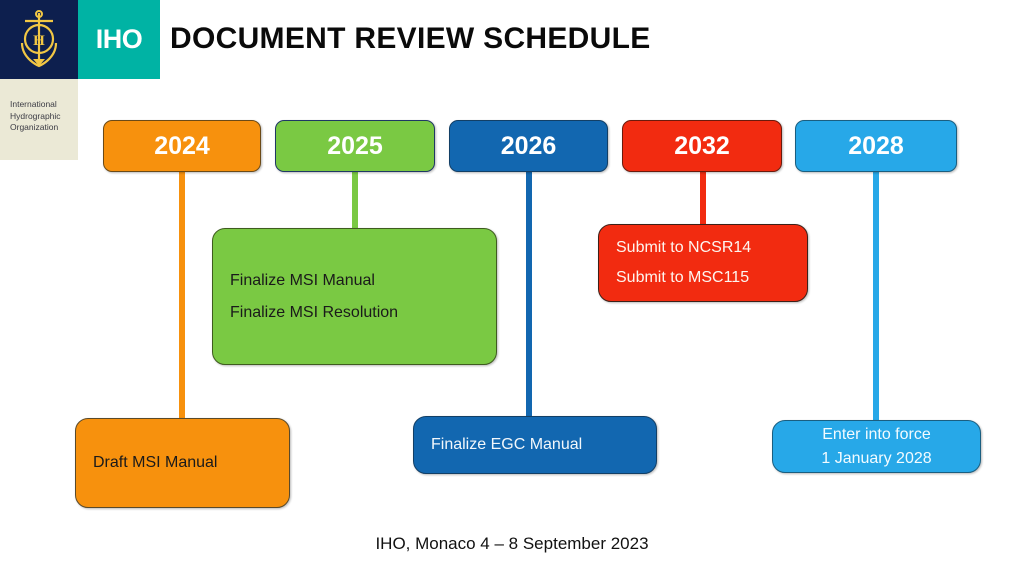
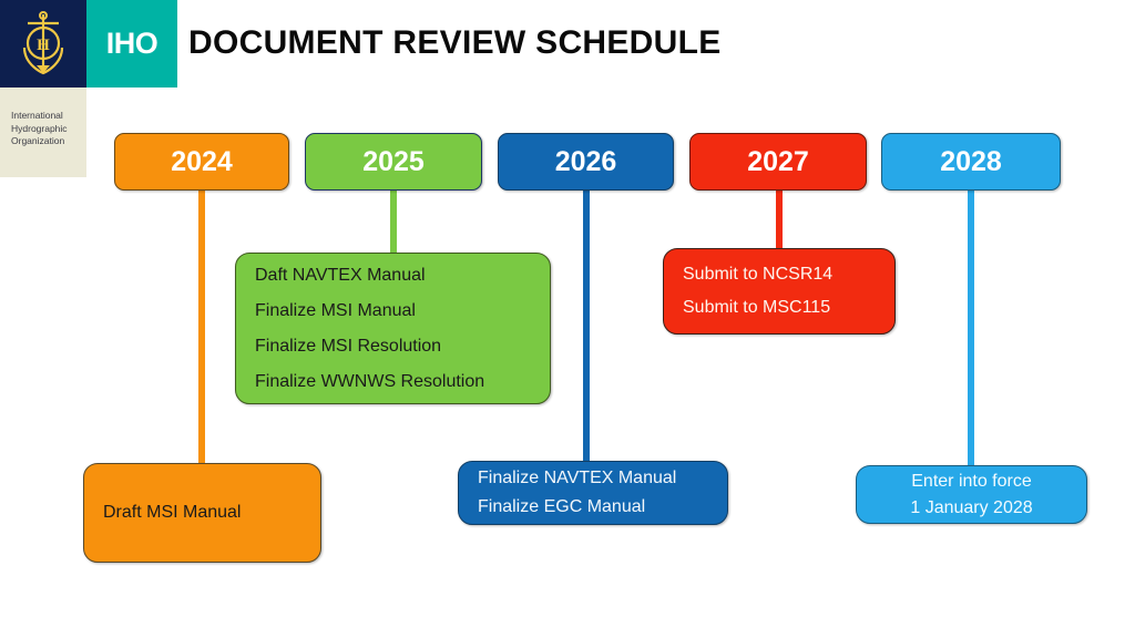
  H
  IHO
  International
  Hydrographic
  Organization
  DOCUMENT REVIEW SCHEDULE
  2024
  2025
  2026
- 2032
+ 2027
  2028
+ Daft NAVTEX Manual
  Finalize MSI Manual
  Finalize MSI Resolution
+ Finalize WWNWS Resolution
  Submit to NCSR14
  Submit to MSC115
  Draft MSI Manual
+ Finalize NAVTEX Manual
  Finalize EGC Manual
  Enter into force
  1 January 2028
- IHO, Monaco 4 – 8 September 2023
